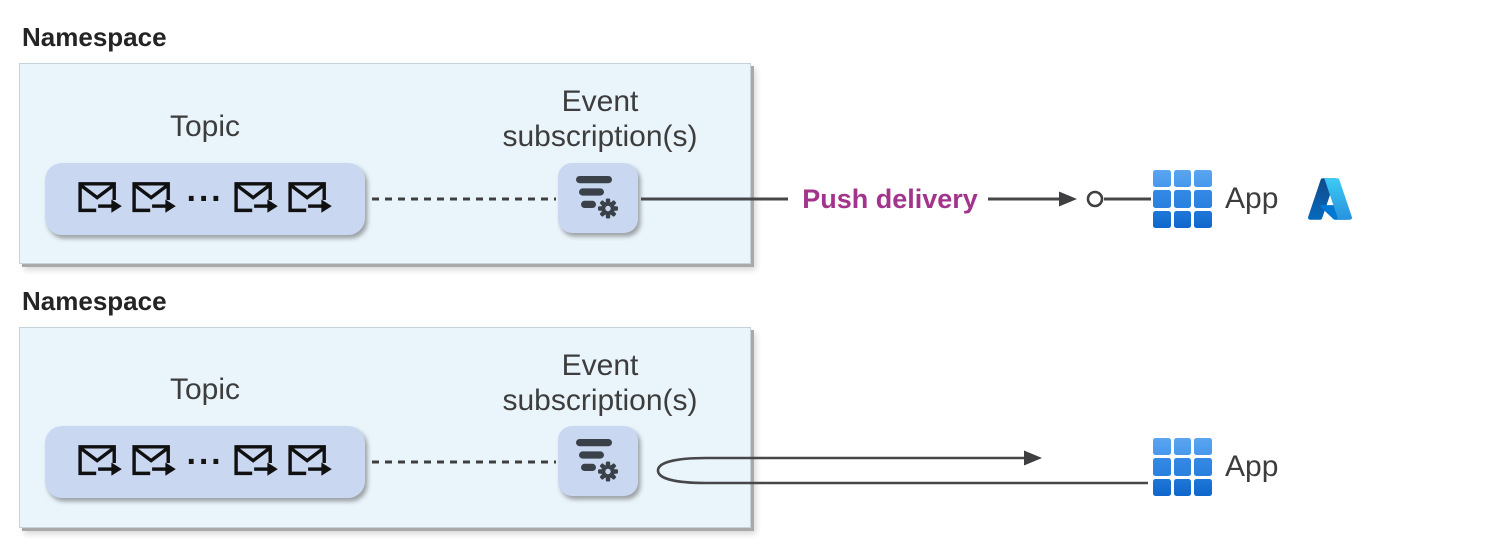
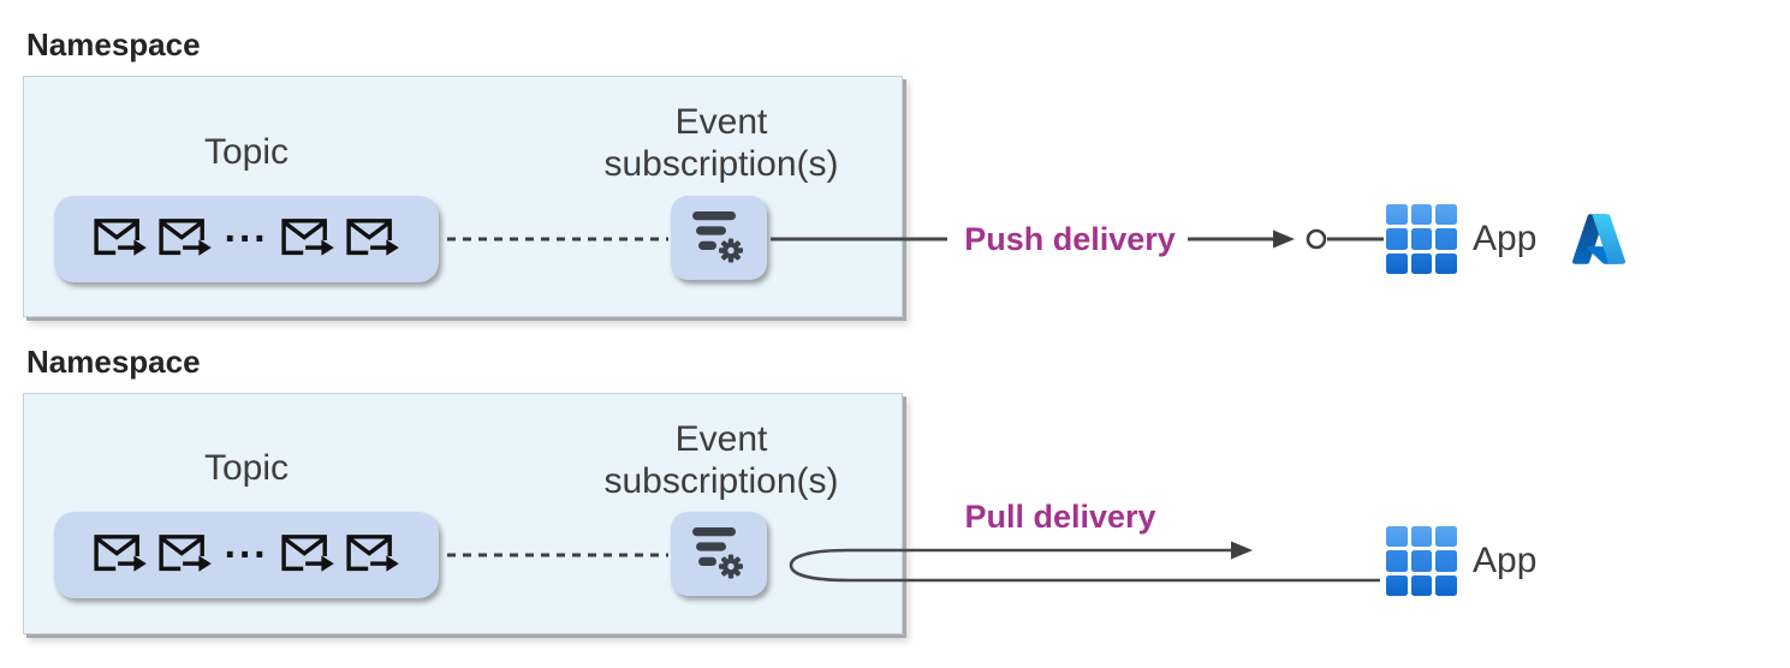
  Namespace
  Topic
  ···
  Event
  subscription(s)
  Push delivery
  App
  Namespace
  Topic
  ···
  Event
  subscription(s)
+ Pull delivery
  App
